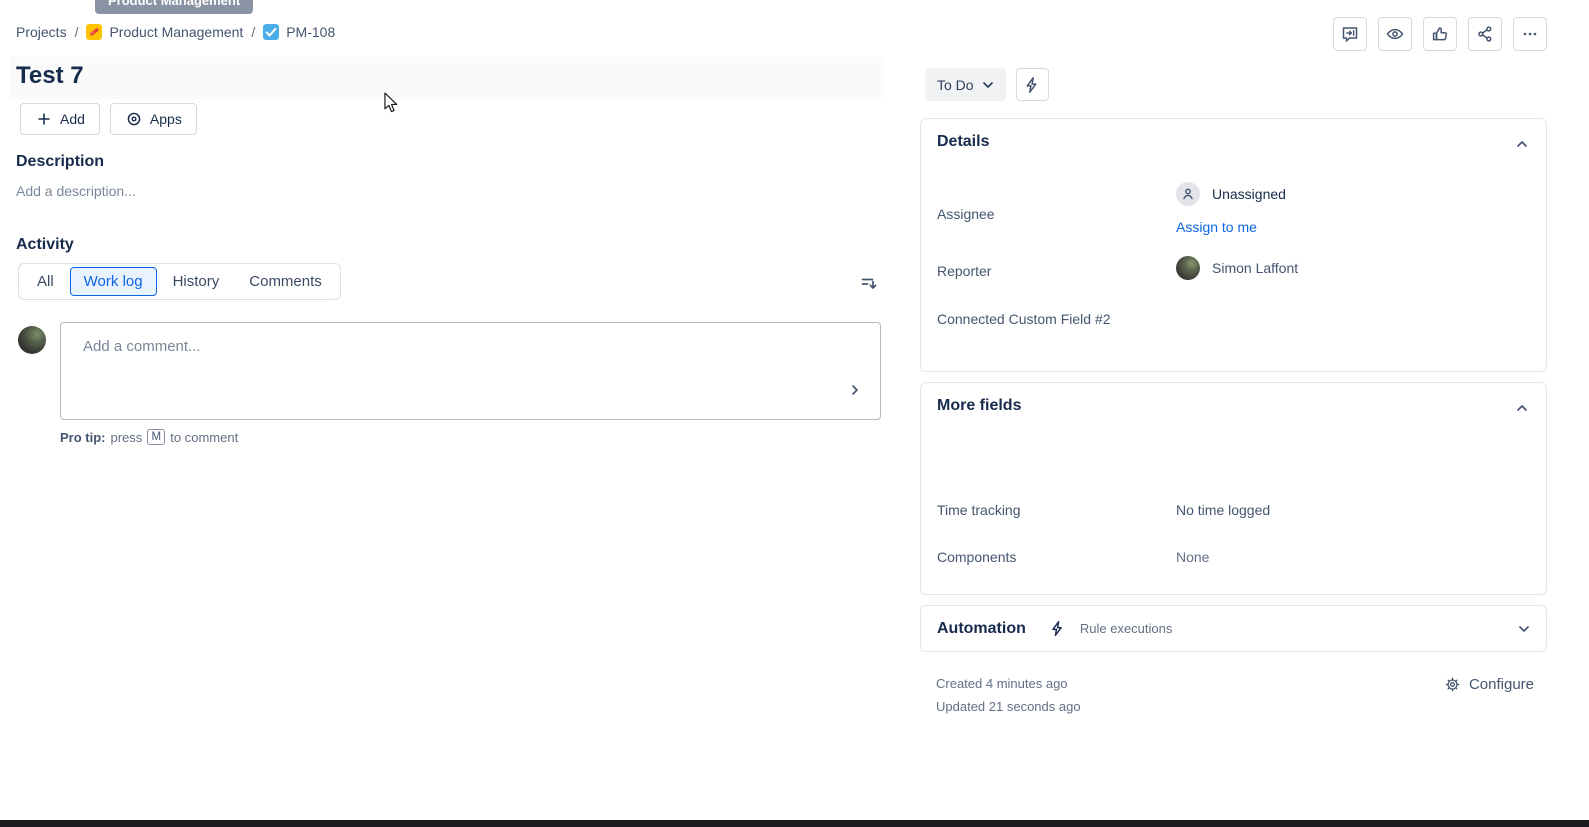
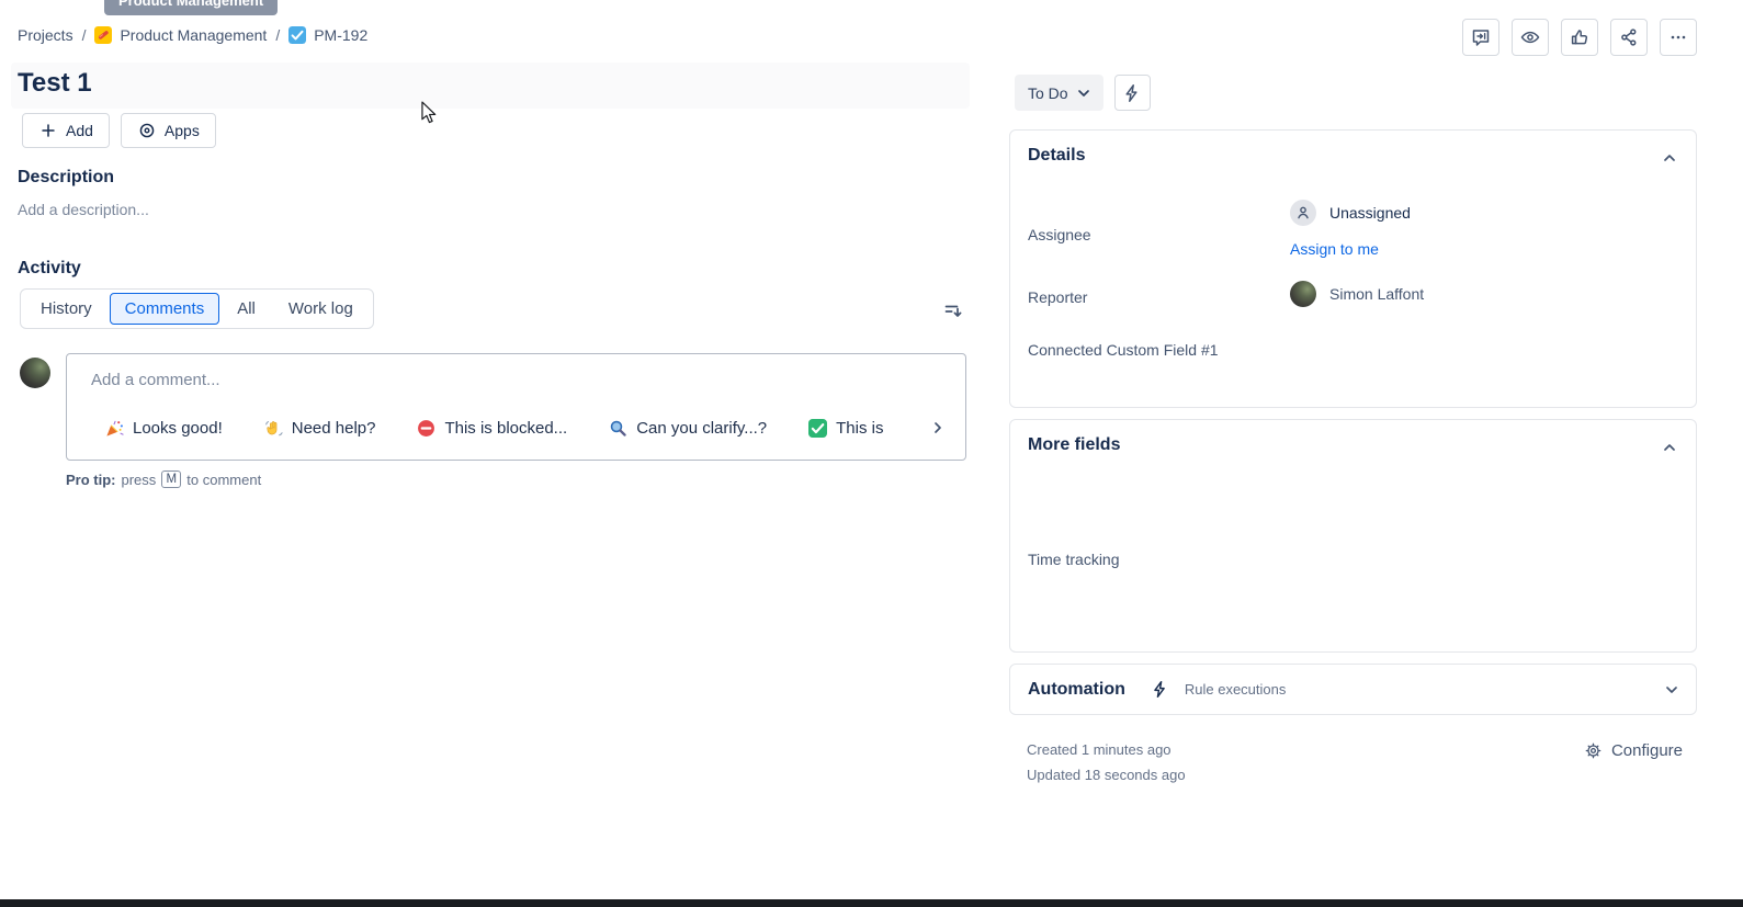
  Product Management
  Projects
  /
  Product Management
  /
- PM-108
+ PM-192
- Test 7
+ Test 1
  Add
  Apps
  Description
  Add a description...
  Activity
- All
+ History
- Work log
+ Comments
- History
+ All
- Comments
+ Work log
  Add a comment...
+ Looks good!
+ Need help?
+ This is blocked...
+ Can you clarify...?
+ This is
  Pro tip:
  press
  M
  to comment
  To Do
  Details
  Assignee
  Unassigned
  Assign to me
  Reporter
  Simon Laffont
- Connected Custom Field #2
+ Connected Custom Field #1
  More fields
  Time tracking
- No time logged
- Components
- None
  Automation
  Rule executions
- Created 4 minutes ago
+ Created 1 minutes ago
- Updated 21 seconds ago
+ Updated 18 seconds ago
  Configure
